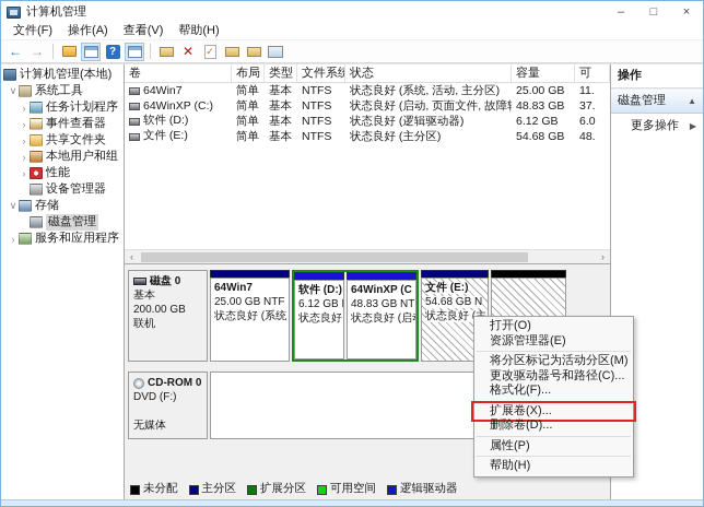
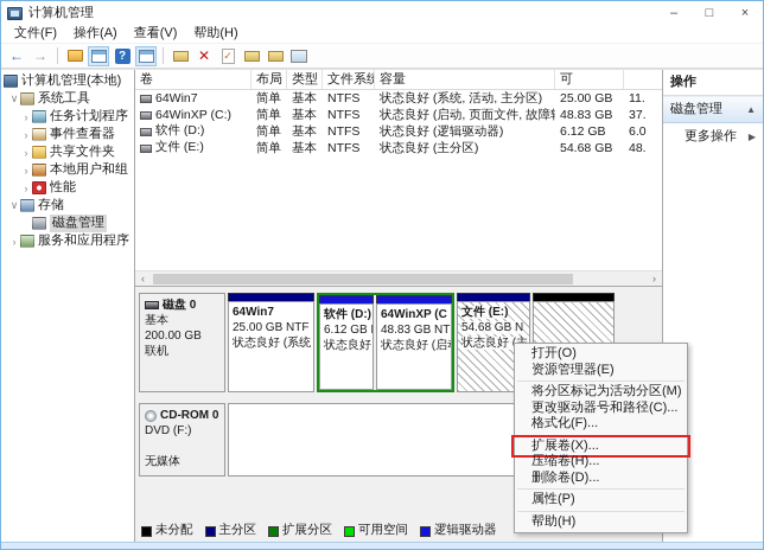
  计算机管理
  –
  □
  ×
  文件(F)
  操作(A)
  查看(V)
  帮助(H)
  ←
  →
  ?
  ✕
  ✓
  计算机管理(本地)
  ∨
  系统工具
  ›
  任务计划程序
  ›
  事件查看器
  ›
  共享文件夹
  ›
  本地用户和组
  ›
  性能
- 设备管理器
  ∨
  存储
  磁盘管理
  ›
  服务和应用程序
  卷
  布局
  类型
  文件系统
- 状态
  容量
  可
  64Win7
  简单
  基本
  NTFS
  状态良好 (系统, 活动, 主分区)
  25.00 GB
  11.
  64WinXP (C:)
  简单
  基本
  NTFS
  48.83 GB
  37.
  软件 (D:)
  简单
  基本
  NTFS
  状态良好 (逻辑驱动器)
  6.12 GB
  6.0
  文件 (E:)
  简单
  基本
  NTFS
  状态良好 (主分区)
  54.68 GB
  48.
  ‹
  ›
  磁盘 0
  基本
  200.00 GB
  联机
  64Win7
  25.00 GB NTF
  状态良好 (系统
  软件 (D:)
  6.12 GB
  64WinXP (C
  48.83 GB NT
  状态良好 (启
  文件 (E:)
  54.68 GB N
  CD-ROM 0
  DVD (F:)
  无媒体
  未分配
  主分区
  扩展分区
  可用空间
  逻辑驱动器
  操作
  磁盘管理
  ▲
  更多操作
  ▶
  打开(O)
  资源管理器(E)
  将分区标记为活动分区(M)
  更改驱动器号和路径(C)...
  格式化(F)...
  扩展卷(X)...
+ 压缩卷(H)...
  删除卷(D)...
  属性(P)
  帮助(H)
